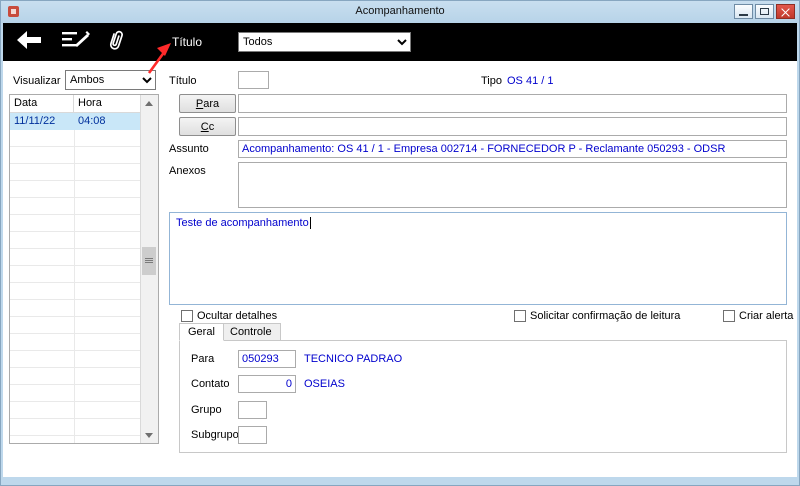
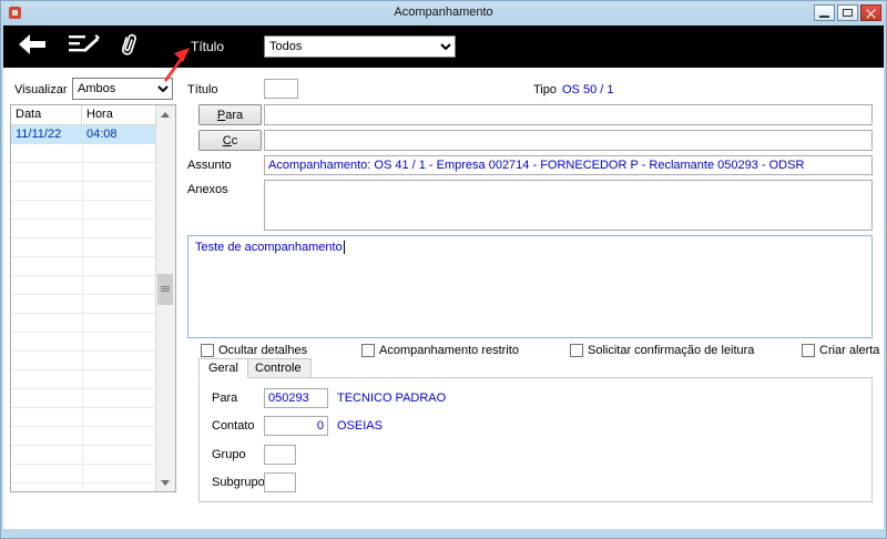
  Acompanhamento
  Título
  Todos
  Visualizar
  Ambos
  Data
  Hora
  11/11/22
  04:08
  Título
  Tipo
- OS 41 / 1
+ OS 50 / 1
  Para
  Cc
  Assunto
  Acompanhamento: OS 41 / 1 - Empresa 002714 - FORNECEDOR P - Reclamante 050293 - ODSR
  Anexos
  Teste de acompanhamento
  Ocultar detalhes
+ Acompanhamento restrito
  Solicitar confirmação de leitura
  Criar alerta
  Geral
  Controle
  Para
  050293
  TECNICO PADRAO
  Contato
  0
  OSEIAS
  Grupo
  Subgrupo
